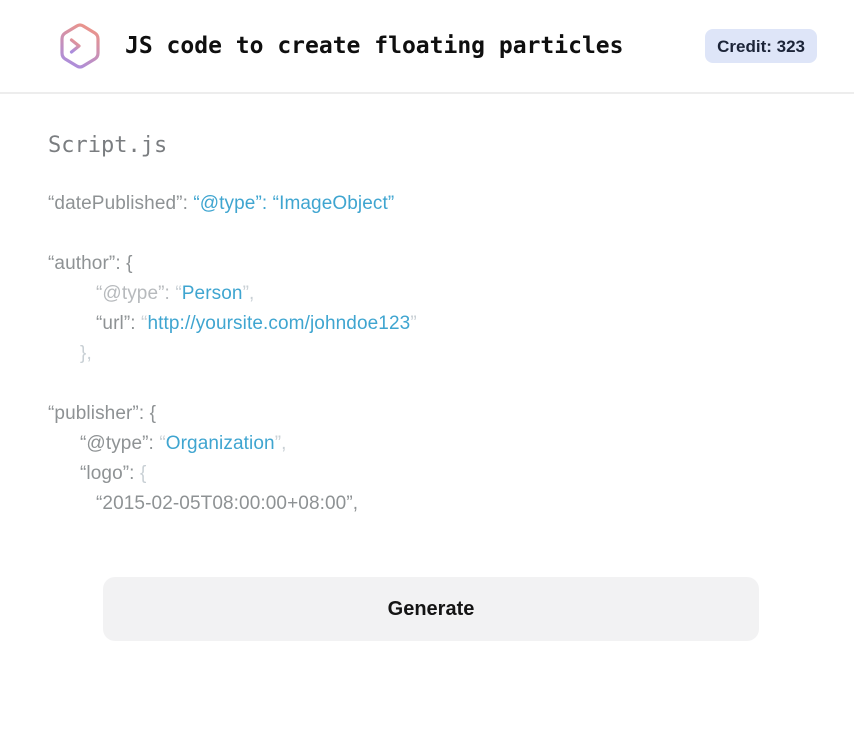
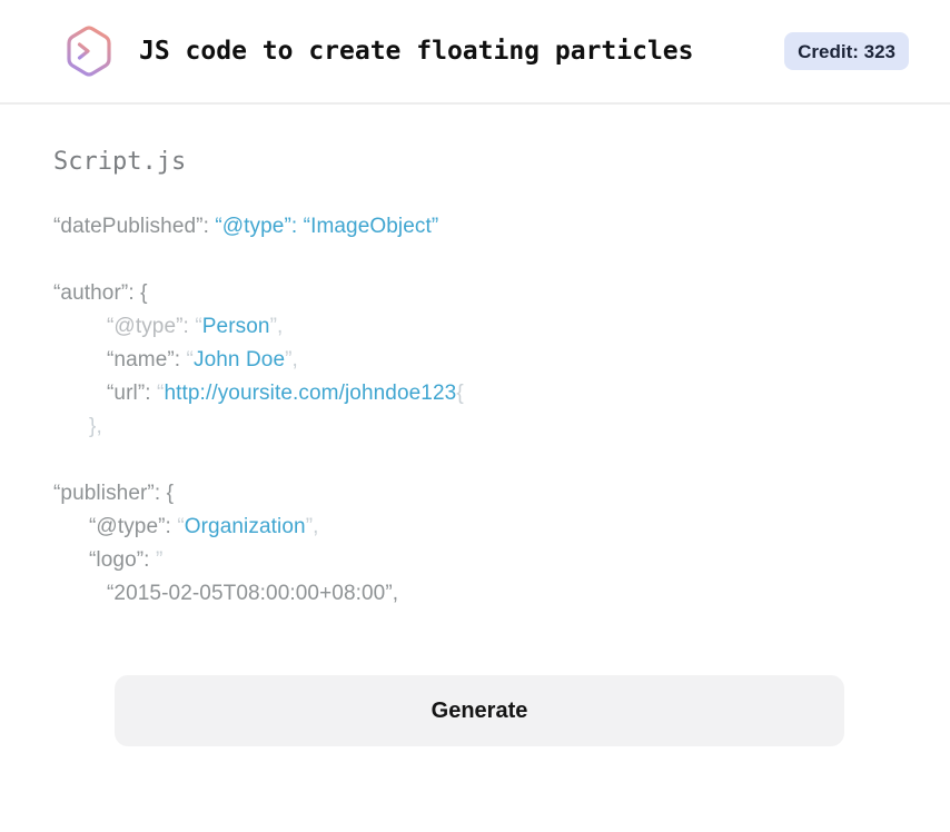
  JS code to create floating particles
  Credit: 323
  Script.js
  “datePublished”: “@type”: “ImageObject”
  “author”: {
  “@type”: “Person”,
+ “name”: “John Doe”,
- “url”: “http://yoursite.com/johndoe123”
+ “url”: “http://yoursite.com/johndoe123{
  },
  “publisher”: {
  “@type”: “Organization”,
- “logo”: {
+ “logo”: ”
  “2015-02-05T08:00:00+08:00”,
  Generate
